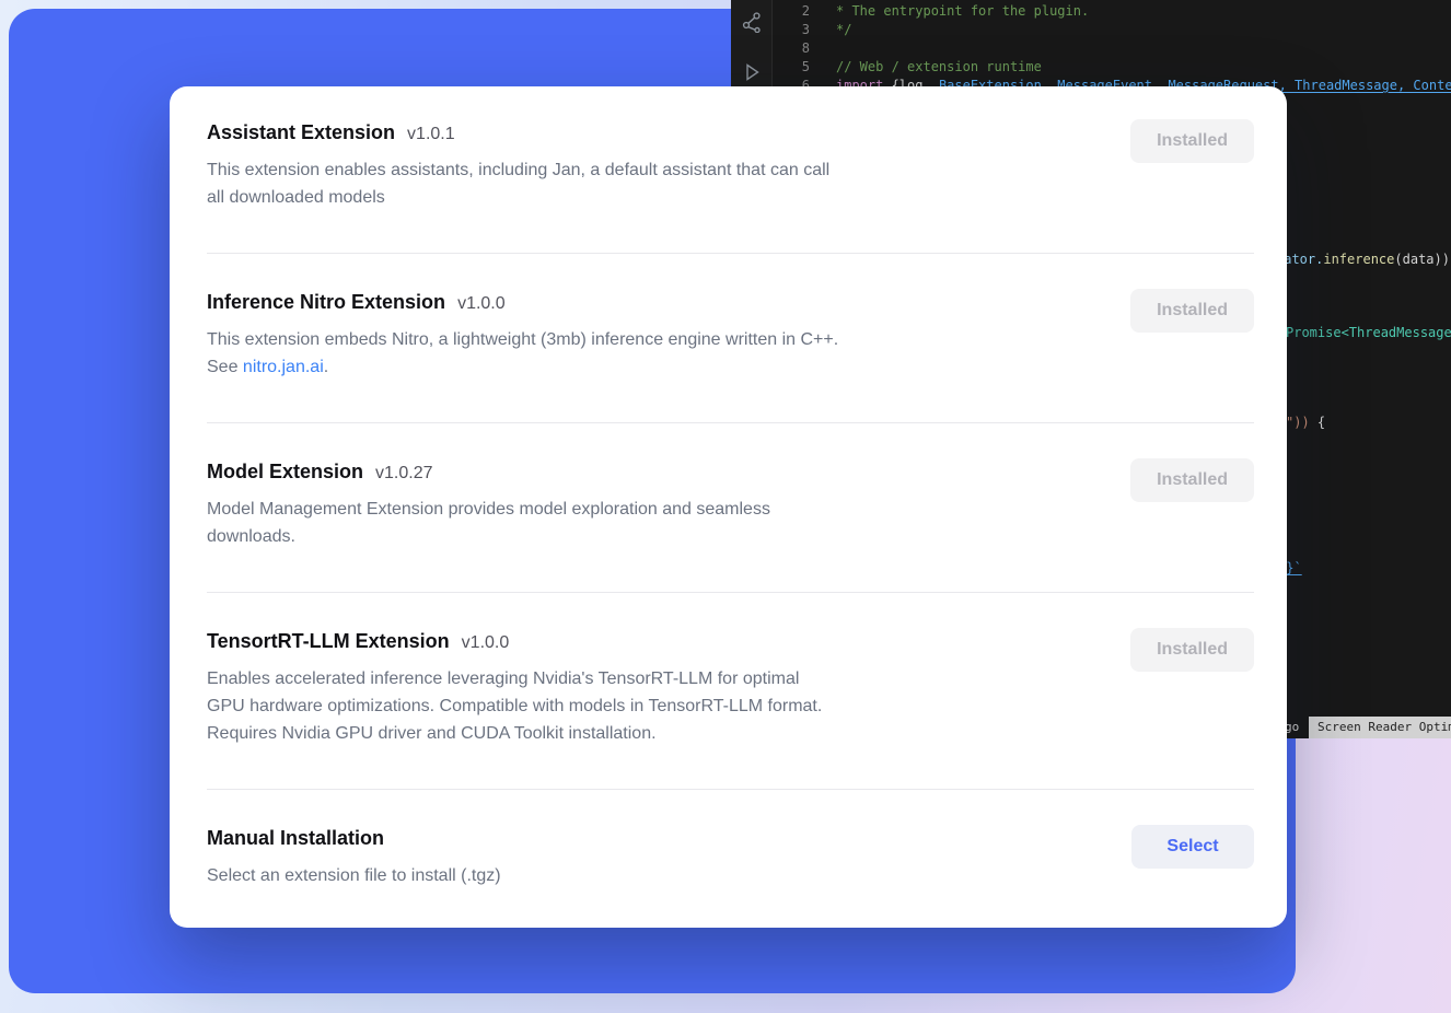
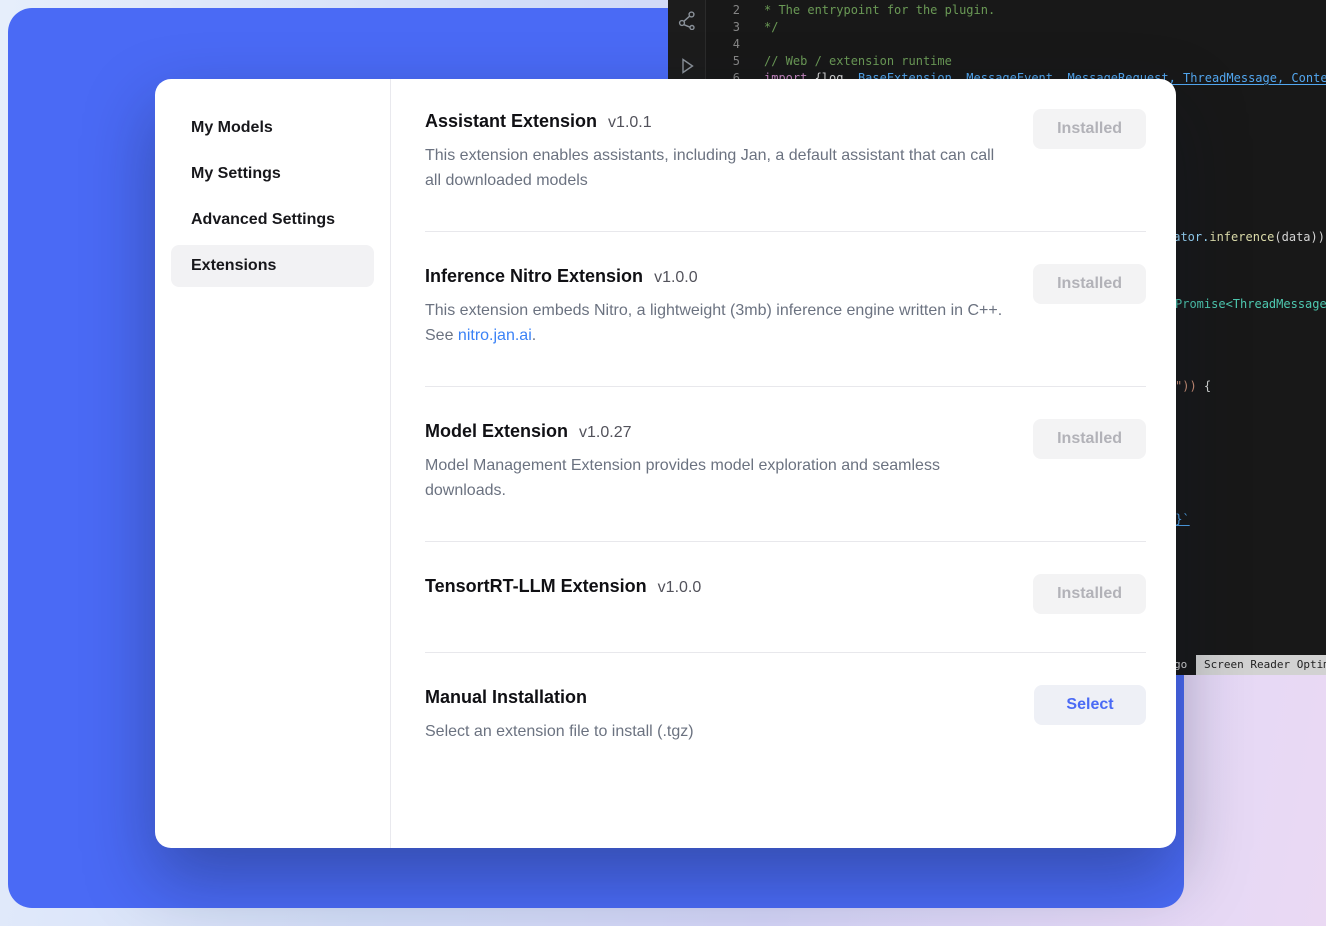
  2
  * The entrypoint for the plugin.
  3
  */
- 8
+ 4
  5
  // Web / extension runtime
  6
  import {log, BaseExtension, MessageEvent, MessageRequest, ThreadMessage, Conte
  ator.inference(data))
  Promise<ThreadMessage
  ")) {
  go
  Screen Reader Opti
+ My Models
+ My Settings
+ Advanced Settings
+ Extensions
  Assistant Extension
  v1.0.1
  This extension enables assistants, including Jan, a default assistant that can call all downloaded models
  Installed
  Inference Nitro Extension
  v1.0.0
  This extension embeds Nitro, a lightweight (3mb) inference engine written in C++. See nitro.jan.ai.
  Installed
  Model Extension
  v1.0.27
  Model Management Extension provides model exploration and seamless downloads.
  Installed
  TensortRT-LLM Extension
  v1.0.0
- Enables accelerated inference leveraging Nvidia's TensorRT-LLM for optimal GPU hardware optimizations. Compatible with models in TensorRT-LLM format. Requires Nvidia GPU driver and CUDA Toolkit installation.
  Installed
  Manual Installation
  Select an extension file to install (.tgz)
  Select
